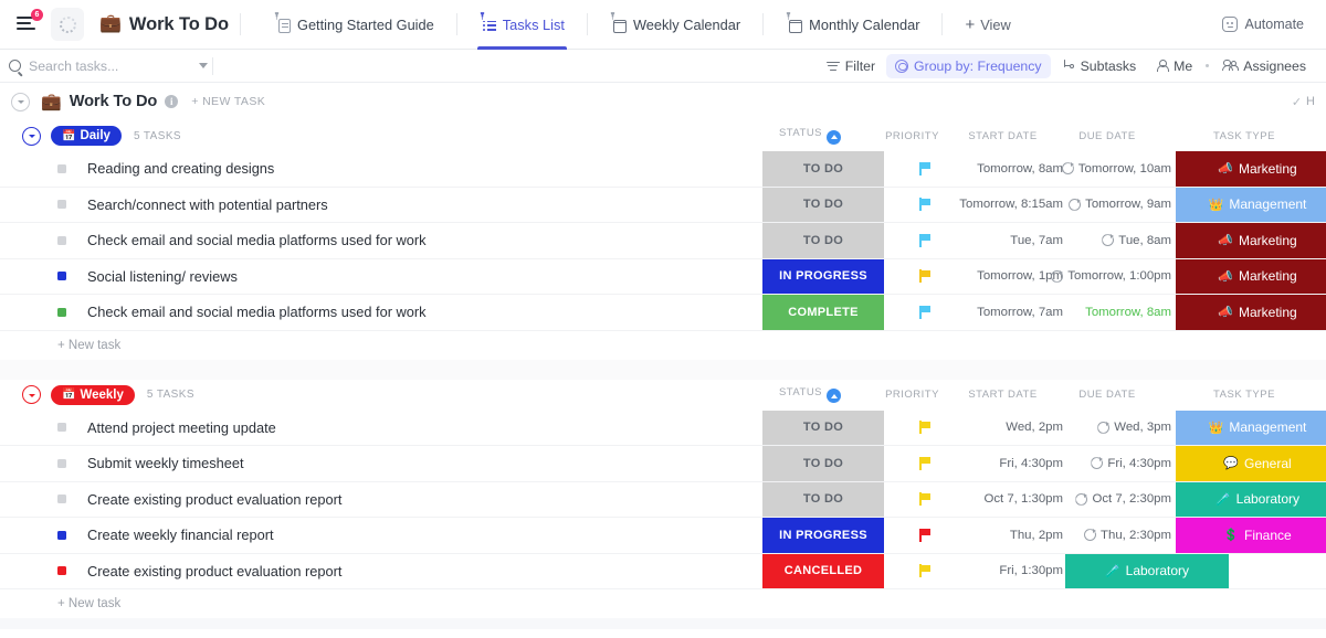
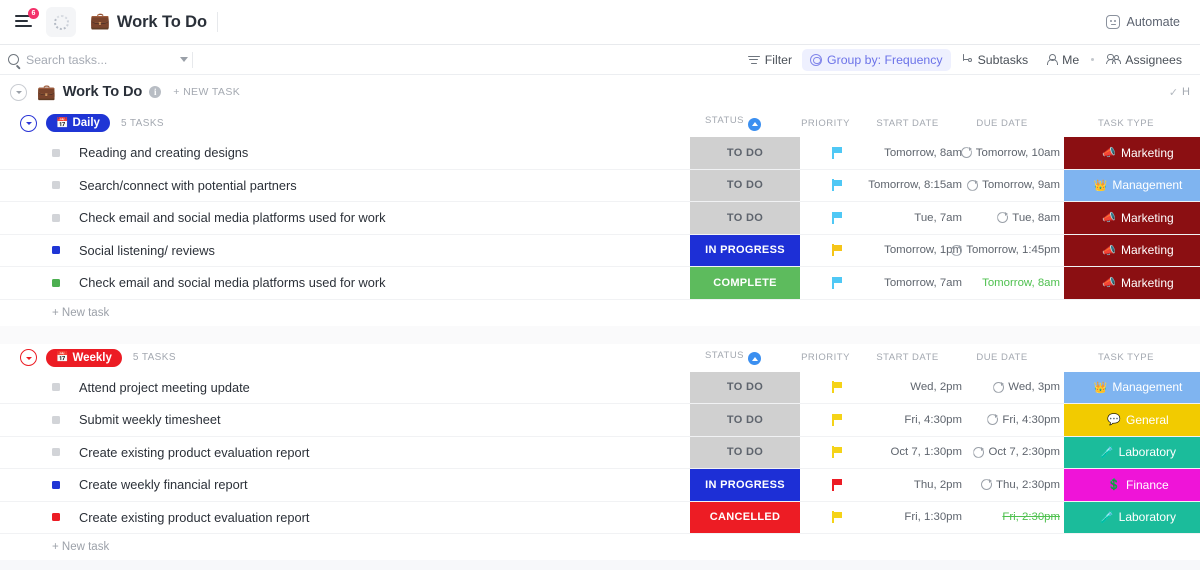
  💼
  Work To Do
- Getting Started Guide
- Tasks List
- Weekly Calendar
- Monthly Calendar
- +
- View
  Automate
  Search tasks...
  Filter
  Group by: Frequency
  Subtasks
  Me
  Assignees
  💼
  Work To Do
  i
  + NEW TASK
  ✓
  H
  📅
  Daily
  5 TASKS
  STATUS
  PRIORITY
  START DATE
  DUE DATE
  TASK TYPE
  Reading and creating designs
  TO DO
  Tomorrow, 8am
  Tomorrow, 10am
  📣
  Marketing
  Search/connect with potential partners
  TO DO
  Tomorrow, 8:15am
  Tomorrow, 9am
  👑
  Management
  Check email and social media platforms used for work
  TO DO
  Tue, 7am
  Tue, 8am
  📣
  Marketing
  Social listening/ reviews
  IN PROGRESS
  Tomorrow, 1pm
- Tomorrow, 1:00pm
+ Tomorrow, 1:45pm
  📣
  Marketing
  Check email and social media platforms used for work
  COMPLETE
  Tomorrow, 7am
  Tomorrow, 8am
  📣
  Marketing
  + New task
  📅
  Weekly
  5 TASKS
  STATUS
  PRIORITY
  START DATE
  DUE DATE
  TASK TYPE
  Attend project meeting update
  TO DO
  Wed, 2pm
  Wed, 3pm
  👑
  Management
  Submit weekly timesheet
  TO DO
  Fri, 4:30pm
  Fri, 4:30pm
  💬
  General
  Create existing product evaluation report
  TO DO
  Oct 7, 1:30pm
  Oct 7, 2:30pm
  🧪
  Laboratory
  Create weekly financial report
  IN PROGRESS
  Thu, 2pm
  Thu, 2:30pm
  💲
  Finance
  Create existing product evaluation report
  CANCELLED
  Fri, 1:30pm
+ Fri, 2:30pm
  🧪
  Laboratory
  + New task
